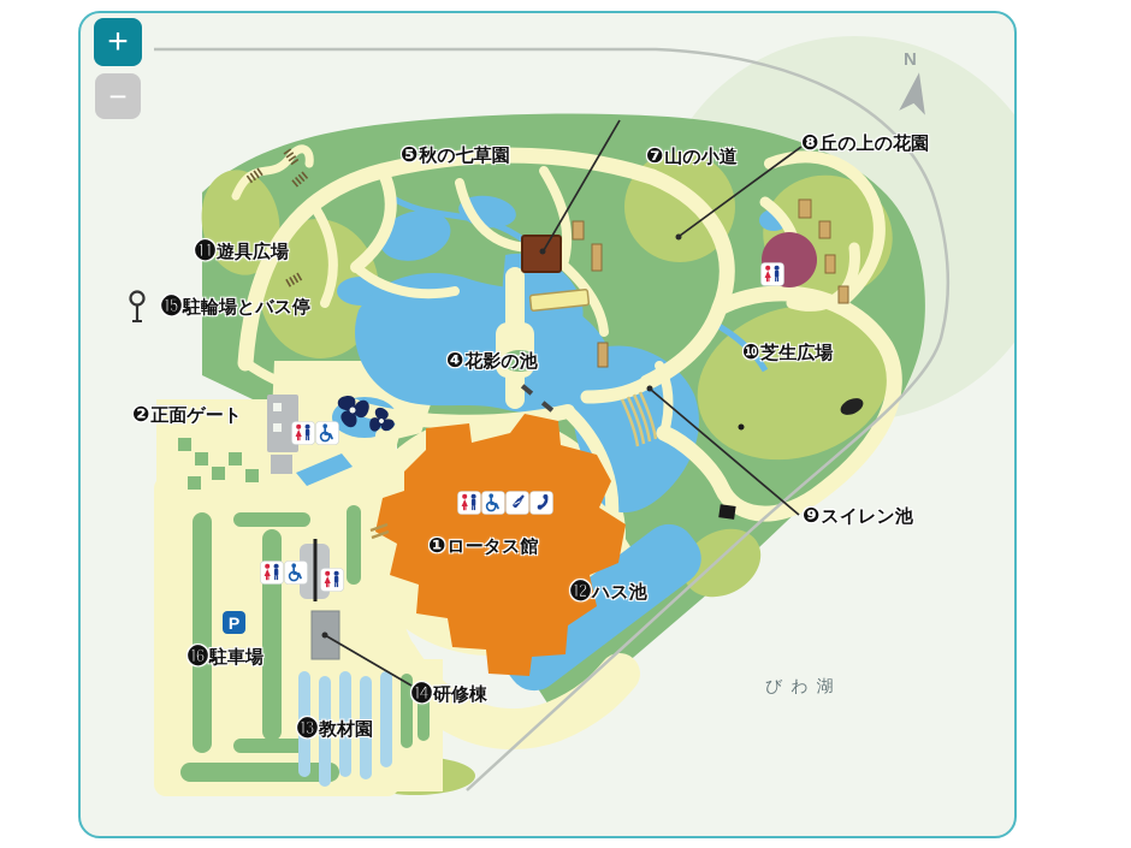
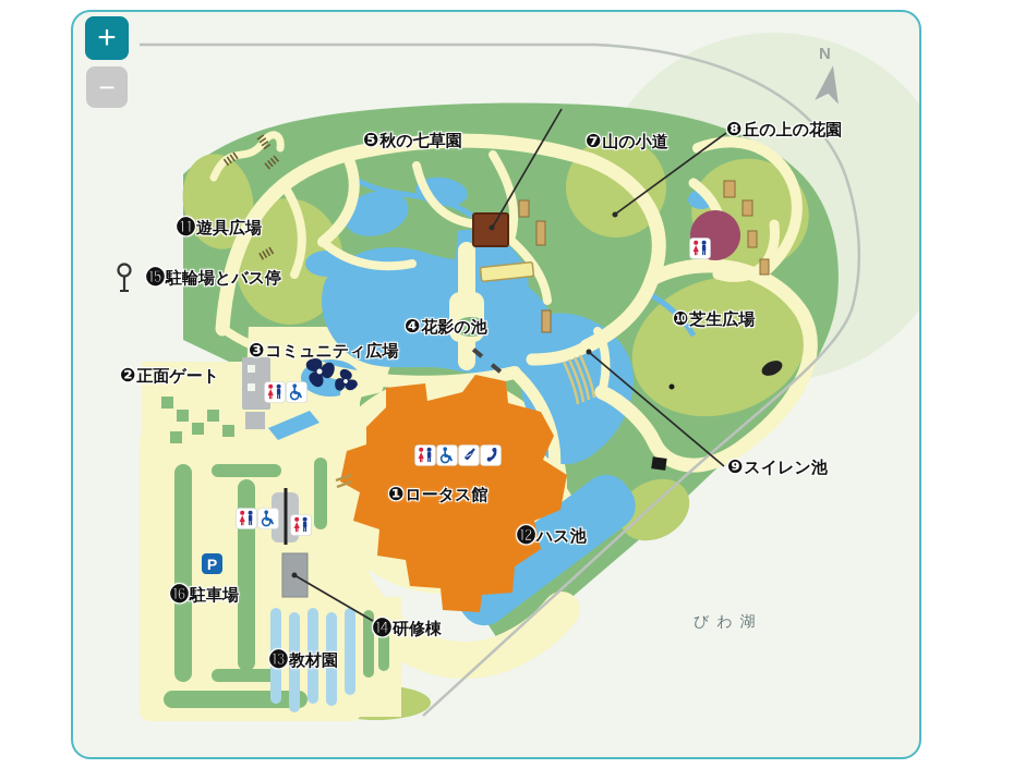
  P
  N
  びわ湖
  ❶ロータス館
  ❷正面ゲート
+ ❸コミュニティ広場
  ❹花影の池
  ❺秋の七草園
  ❼山の小道
  ❽丘の上の花園
  ❾スイレン池
  ❿芝生広場
  ⓫遊具広場
  ⓬ハス池
  ⓭教材園
  ⓮研修棟
  ⓯駐輪場とバス停
  ⓰駐車場
  +
  −
